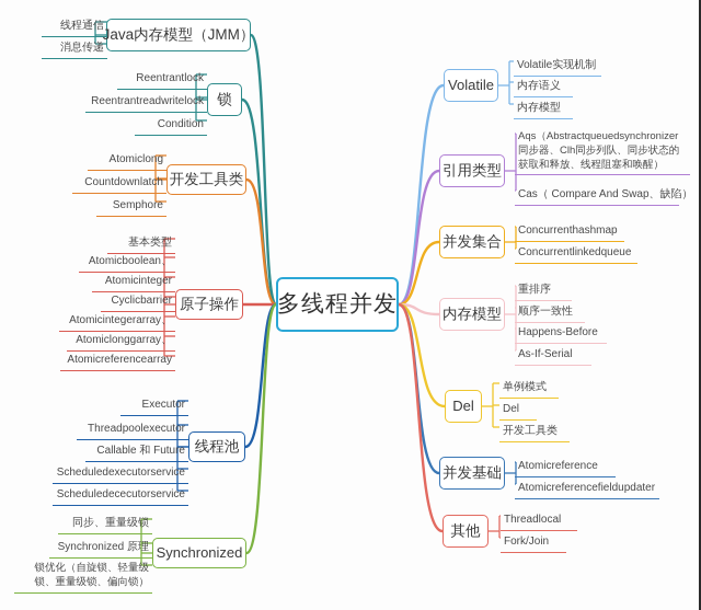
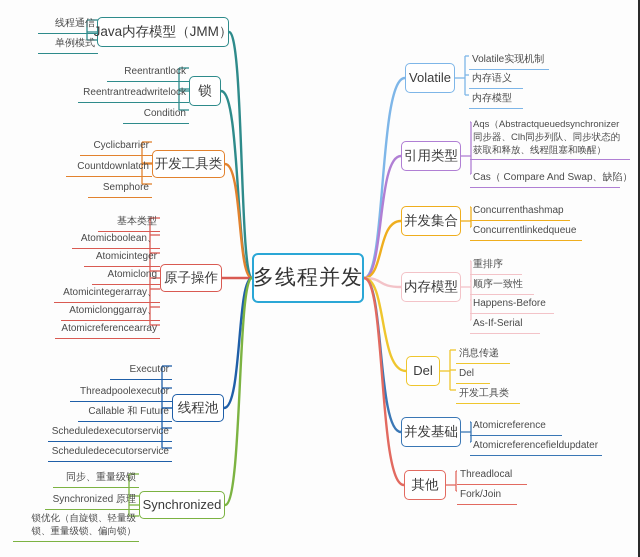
  Java内存模型（JMM）
  线程通信
- 消息传递
+ 单例模式
  锁
  Reentrantlock
  Reentrantreadwritelock
  Condition
  开发工具类
- Atomiclong
+ Cyclicbarrier
  Countdownlatch
  Semphore
  原子操作
  基本类型
  Atomicboolean、
  Atomicinteger
- Cyclicbarrier
+ Atomiclong
  Atomicintegerarray、
  Atomiclonggarray、
  Atomicreferencearray
  线程池
  Executor
  Threadpoolexecutor
  Callable 和 Future
  Scheduledexecutorservice
  Scheduledececutorservice
  Synchronized
  同步、重量级锁
  Synchronized 原理
  锁优化（自旋锁、轻量级锁、重量级锁、偏向锁）
  Volatile
  Volatile实现机制
  内存语义
  内存模型
  引用类型
  Aqs（Abstractqueuedsynchronizer同步器、Clh同步列队、同步状态的获取和释放、线程阻塞和唤醒）
  Cas（ Compare And Swap、缺陷）
  并发集合
  Concurrenthashmap
  Concurrentlinkedqueue
  内存模型
  重排序
  顺序一致性
  Happens-Before
  As-If-Serial
  Del
- 单例模式
+ 消息传递
  Del
  开发工具类
  并发基础
  Atomicreference
  Atomicreferencefieldupdater
  其他
  Threadlocal
  Fork/Join
  多线程并发
